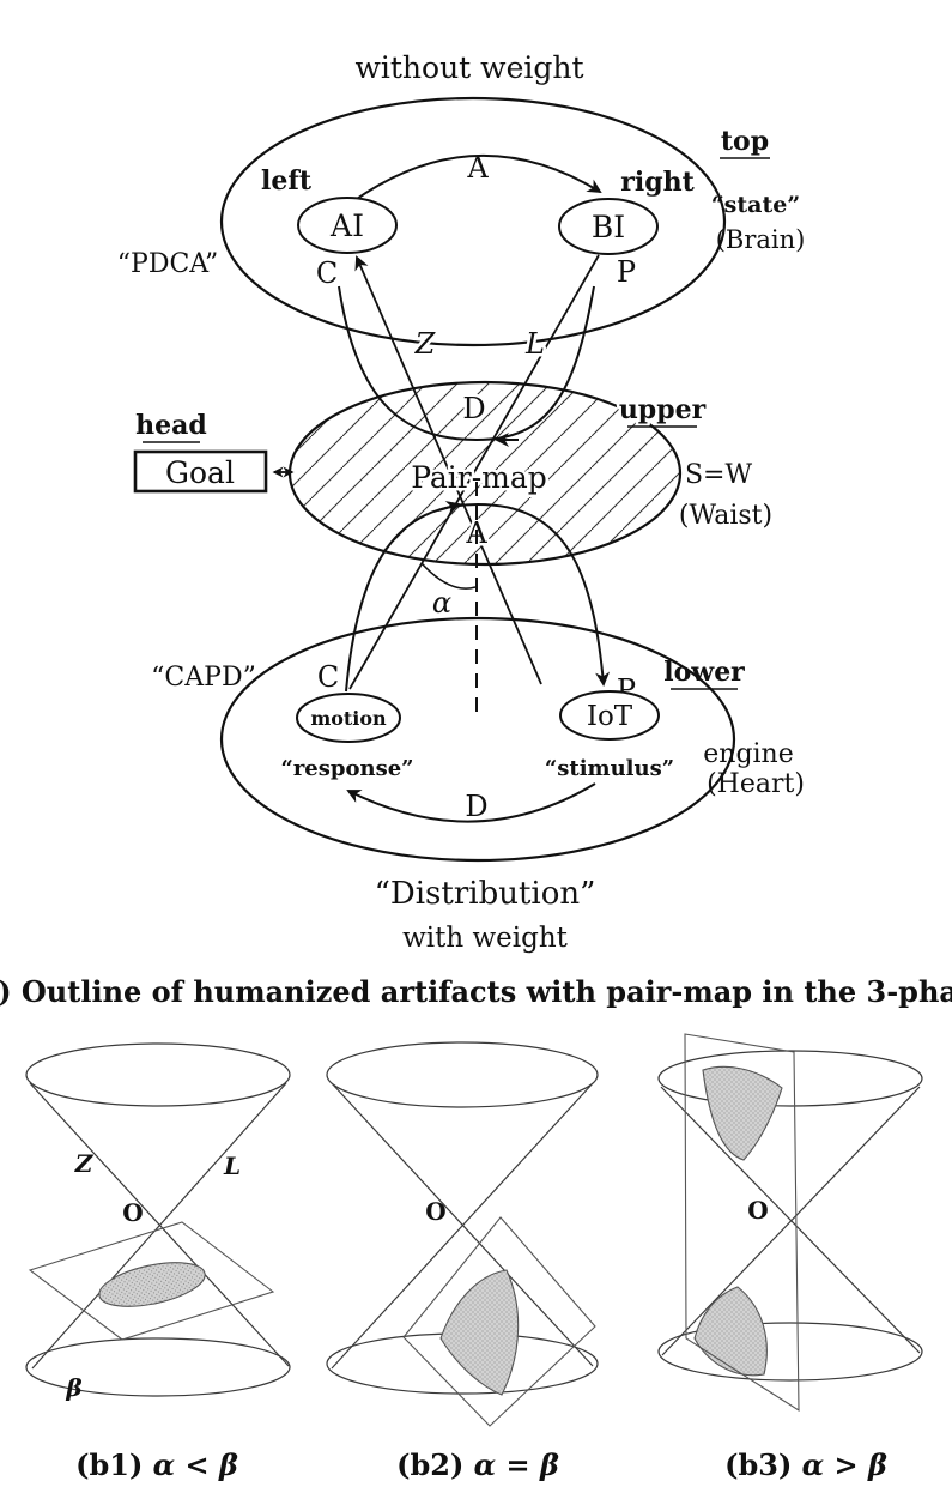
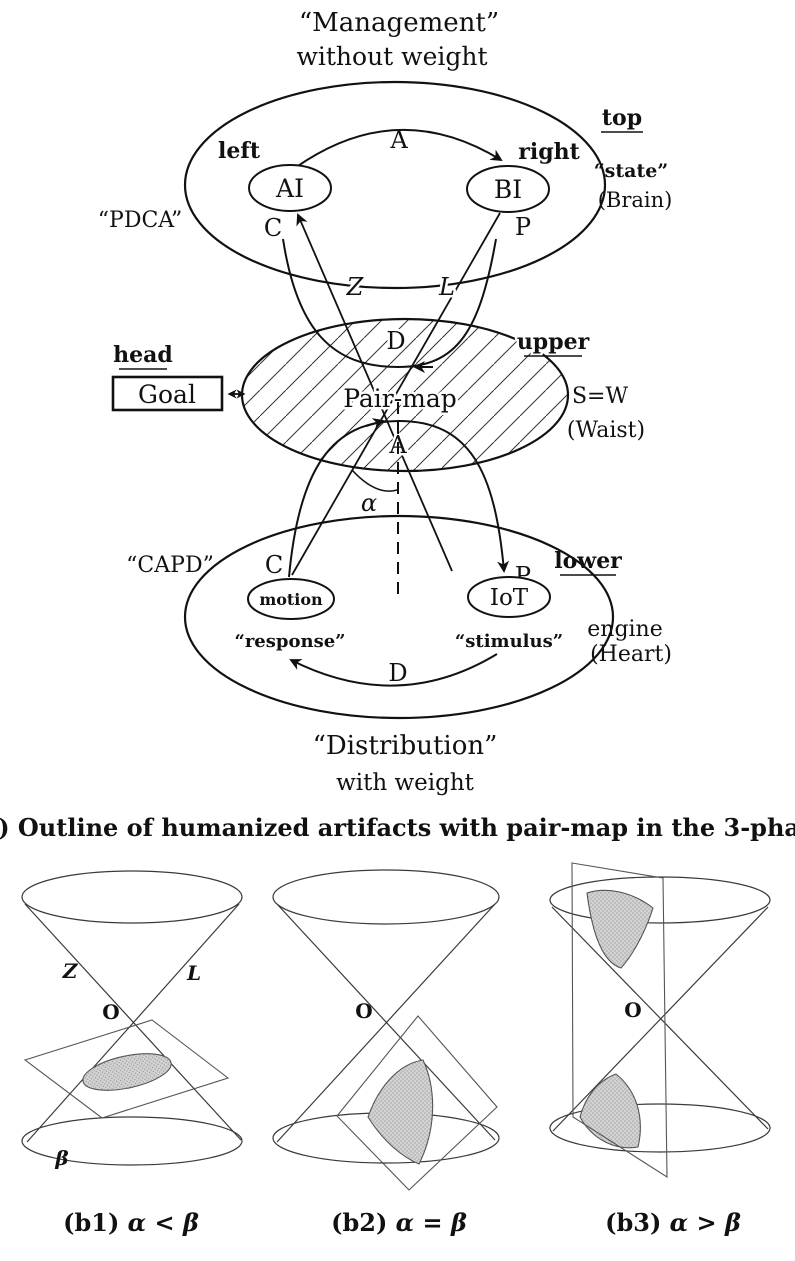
+ “Management”
  without weight
  A
  left
  right
  top
  “state”
  (Brain)
  “PDCA”
  C
  P
  Z
  L
  AI
  BI
  D
  upper
  Pair-map
  head
  Goal
  S=W
  (Waist)
  α
  “CAPD”
  C
  P
  lower
  motion
  IoT
  “response”
  “stimulus”
  engine
  (Heart)
  D
  “Distribution”
  with weight
  ) Outline of humanized artifacts with pair-map in the 3-pha
  Z
  L
  O
  β
  (b1) α < β
  O
  (b2) α = β
  O
  (b3) α > β
